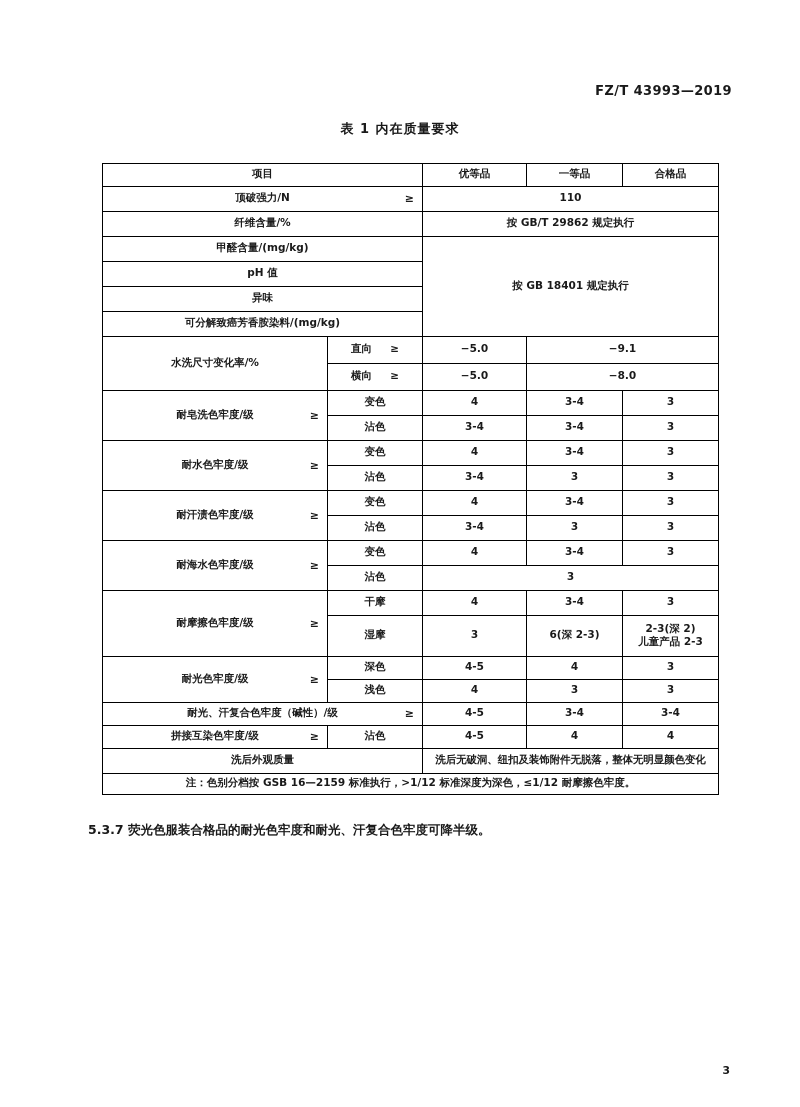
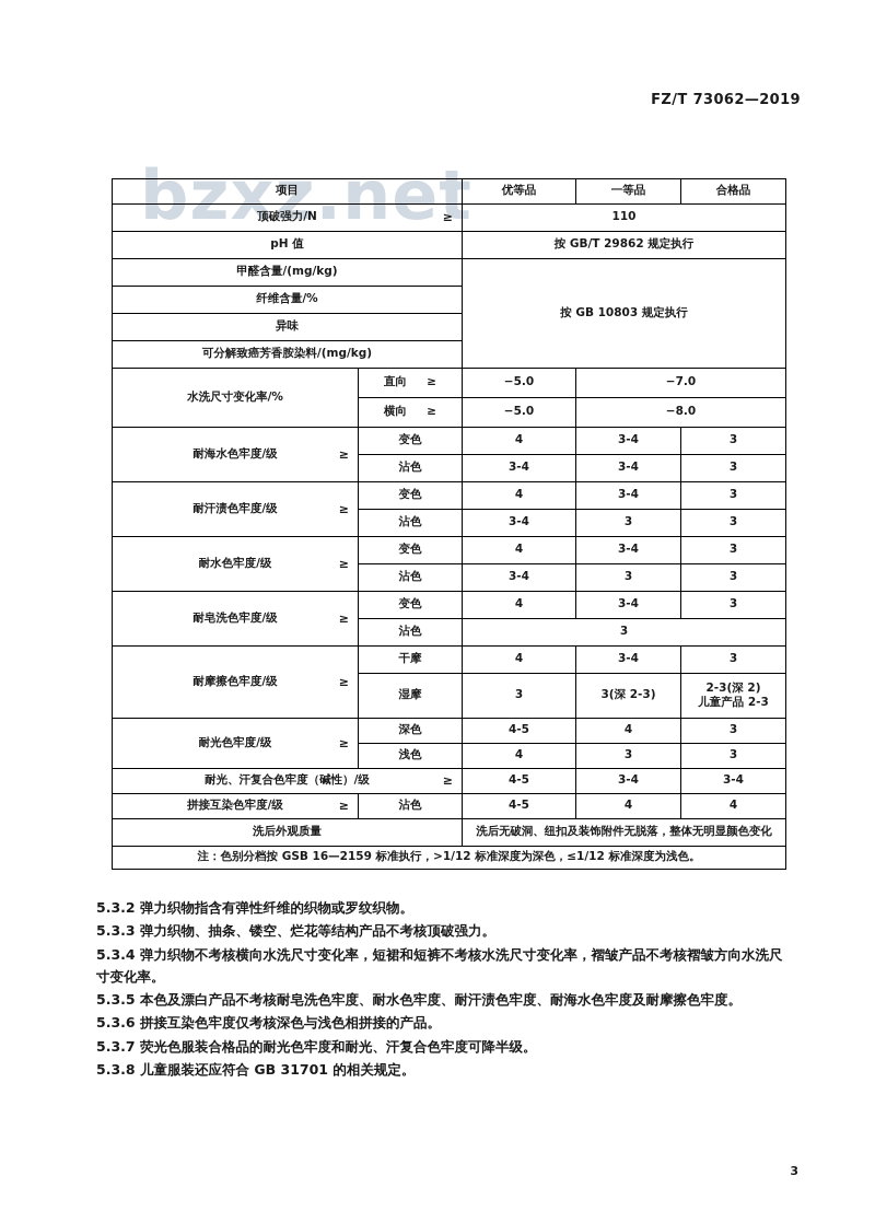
+ bzxz.net
- FZ/T 43993—2019
+ FZ/T 73062—2019
- 表 1 内在质量要求
  项目	优等品	一等品	合格品
  顶破强力/N ≥	110
- 纤维含量/%	按 GB/T 29862 规定执行
+ pH 值	按 GB/T 29862 规定执行
- 甲醛含量/(mg/kg)	按 GB 18401 规定执行
+ 甲醛含量/(mg/kg)	按 GB 10803 规定执行
- pH 值
+ 纤维含量/%
  异味
  可分解致癌芳香胺染料/(mg/kg)
- 水洗尺寸变化率/%	直向 ≥	−5.0	−9.1
+ 水洗尺寸变化率/%	直向 ≥	−5.0	−7.0
  横向 ≥	−5.0	−8.0
- 耐皂洗色牢度/级 ≥	变色	4	3-4	3
+ 耐海水色牢度/级 ≥	变色	4	3-4	3
  沾色	3-4	3-4	3
- 耐水色牢度/级 ≥	变色	4	3-4	3
+ 耐汗渍色牢度/级 ≥	变色	4	3-4	3
  沾色	3-4	3	3
- 耐汗渍色牢度/级 ≥	变色	4	3-4	3
+ 耐水色牢度/级 ≥	变色	4	3-4	3
  沾色	3-4	3	3
- 耐海水色牢度/级 ≥	变色	4	3-4	3
+ 耐皂洗色牢度/级 ≥	变色	4	3-4	3
  沾色	3
  耐摩擦色牢度/级 ≥	干摩	4	3-4	3
- 湿摩	3	6(深 2-3)	2-3(深 2) 儿童产品 2-3
+ 湿摩	3	3(深 2-3)	2-3(深 2) 儿童产品 2-3
  耐光色牢度/级 ≥	深色	4-5	4	3
  浅色	4	3	3
  耐光、汗复合色牢度（碱性）/级 ≥	4-5	3-4	3-4
  拼接互染色牢度/级 ≥	沾色	4-5	4	4
  洗后外观质量	洗后无破洞、纽扣及装饰附件无脱落，整体无明显颜色变化
- 注：色别分档按 GSB 16—2159 标准执行，>1/12 标准深度为深色，≤1/12 耐摩擦色牢度。
+ 注：色别分档按 GSB 16—2159 标准执行，>1/12 标准深度为深色，≤1/12 标准深度为浅色。
+ 5.3.2 弹力织物指含有弹性纤维的织物或罗纹织物。
+ 5.3.3 弹力织物、抽条、镂空、烂花等结构产品不考核顶破强力。
+ 5.3.4 弹力织物不考核横向水洗尺寸变化率，短裙和短裤不考核水洗尺寸变化率，褶皱产品不考核褶皱方向水洗尺寸变化率。
+ 5.3.5 本色及漂白产品不考核耐皂洗色牢度、耐水色牢度、耐汗渍色牢度、耐海水色牢度及耐摩擦色牢度。
+ 5.3.6 拼接互染色牢度仅考核深色与浅色相拼接的产品。
  5.3.7 荧光色服装合格品的耐光色牢度和耐光、汗复合色牢度可降半级。
+ 5.3.8 儿童服装还应符合 GB 31701 的相关规定。
  3
